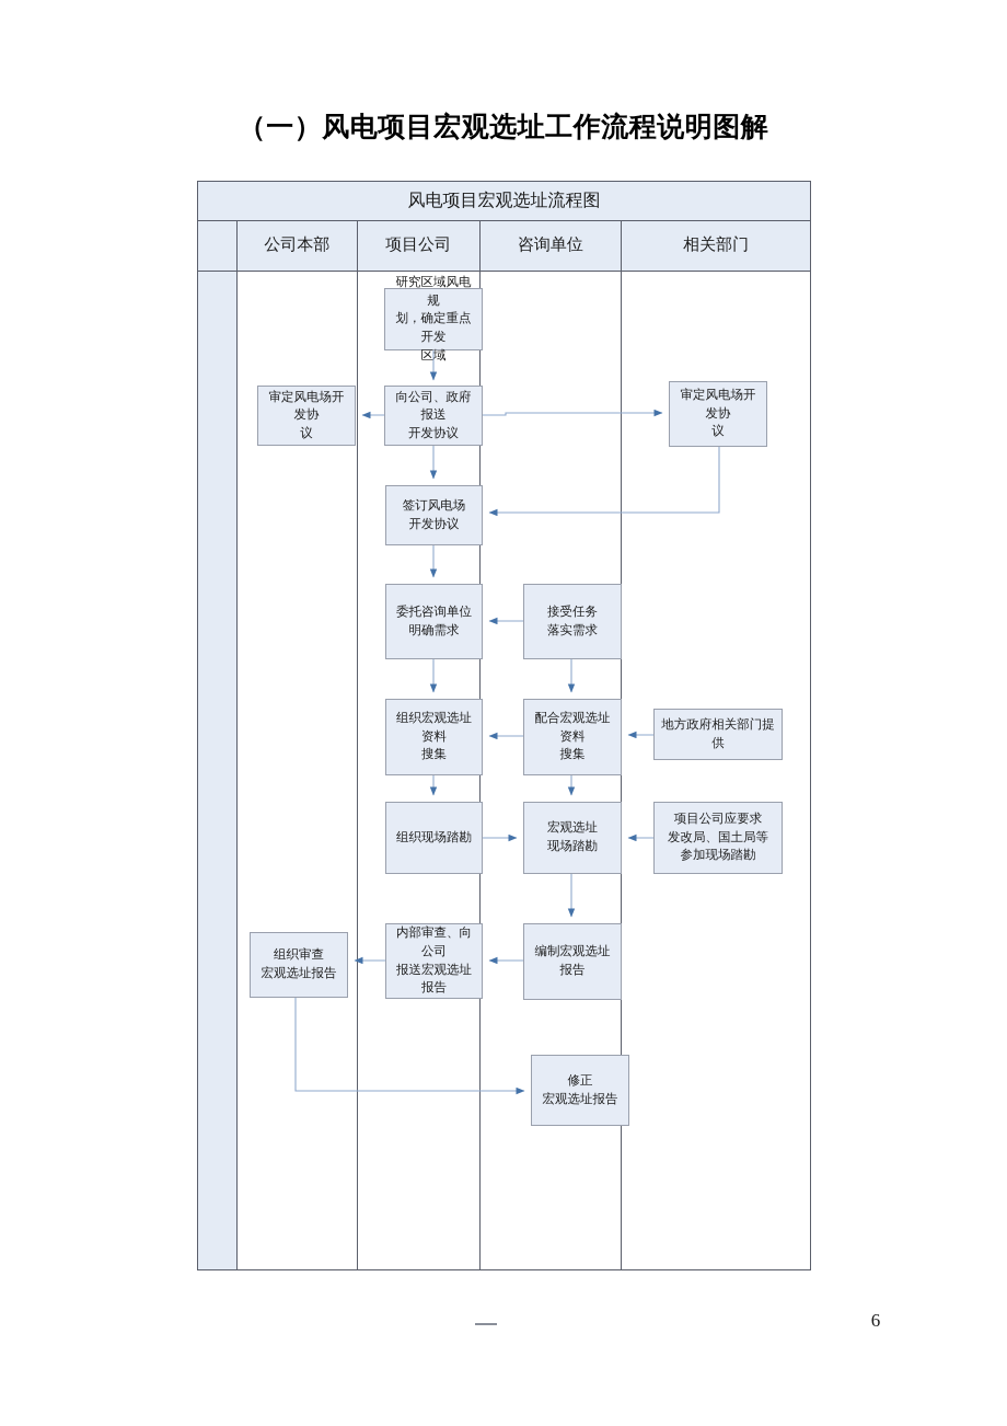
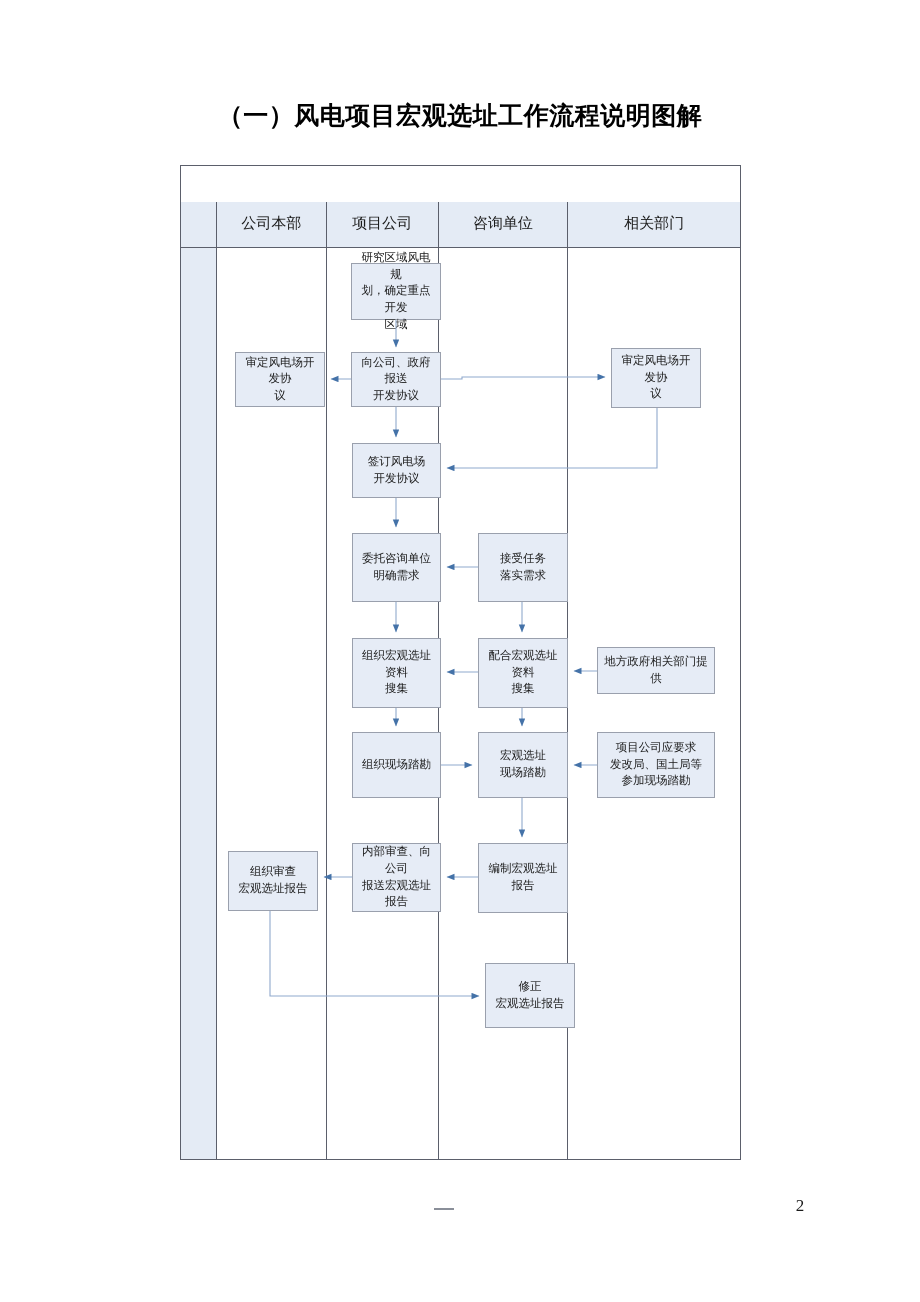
  （一）风电项目宏观选址工作流程说明图解
- 风电项目宏观选址流程图
  公司本部
  项目公司
  咨询单位
  相关部门
  研究区域风电规
  划，确定重点开发
  区域
  审定风电场开发协
  议
  向公司、政府报送
  开发协议
  审定风电场开发协
  议
  签订风电场
  开发协议
  委托咨询单位
  明确需求
  接受任务
  落实需求
  组织宏观选址资料
  搜集
  配合宏观选址资料
  搜集
  地方政府相关部门提供
  组织现场踏勘
  宏观选址
  现场踏勘
  项目公司应要求
  发改局、国土局等
  参加现场踏勘
  组织审查
  宏观选址报告
  内部审查、向公司
  报送宏观选址报告
  编制宏观选址报告
  修正
  宏观选址报告
- 6
+ 2
